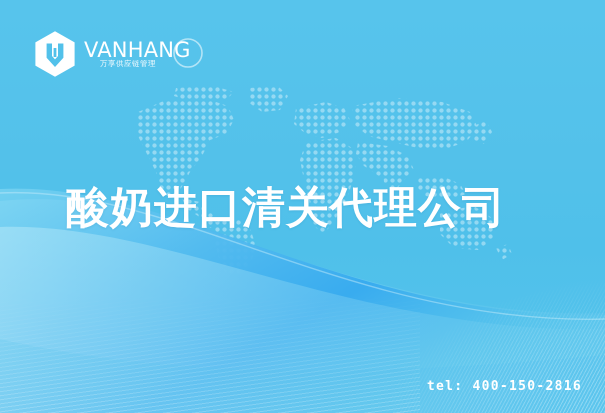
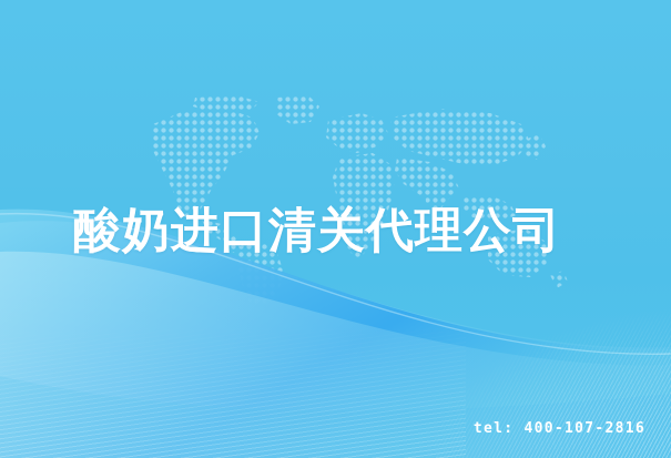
- VANHANG
- 万享供应链管理
  酸奶进口清关代理公司
- tel: 400-150-2816
+ tel: 400-107-2816
